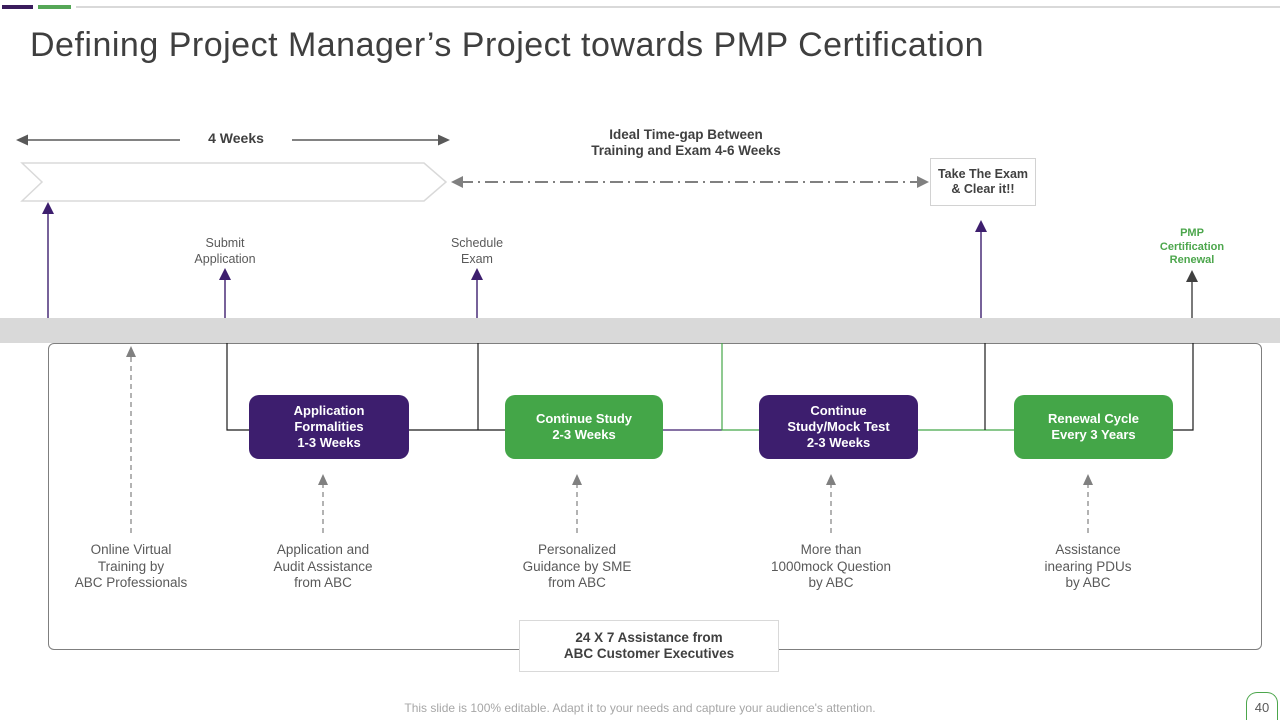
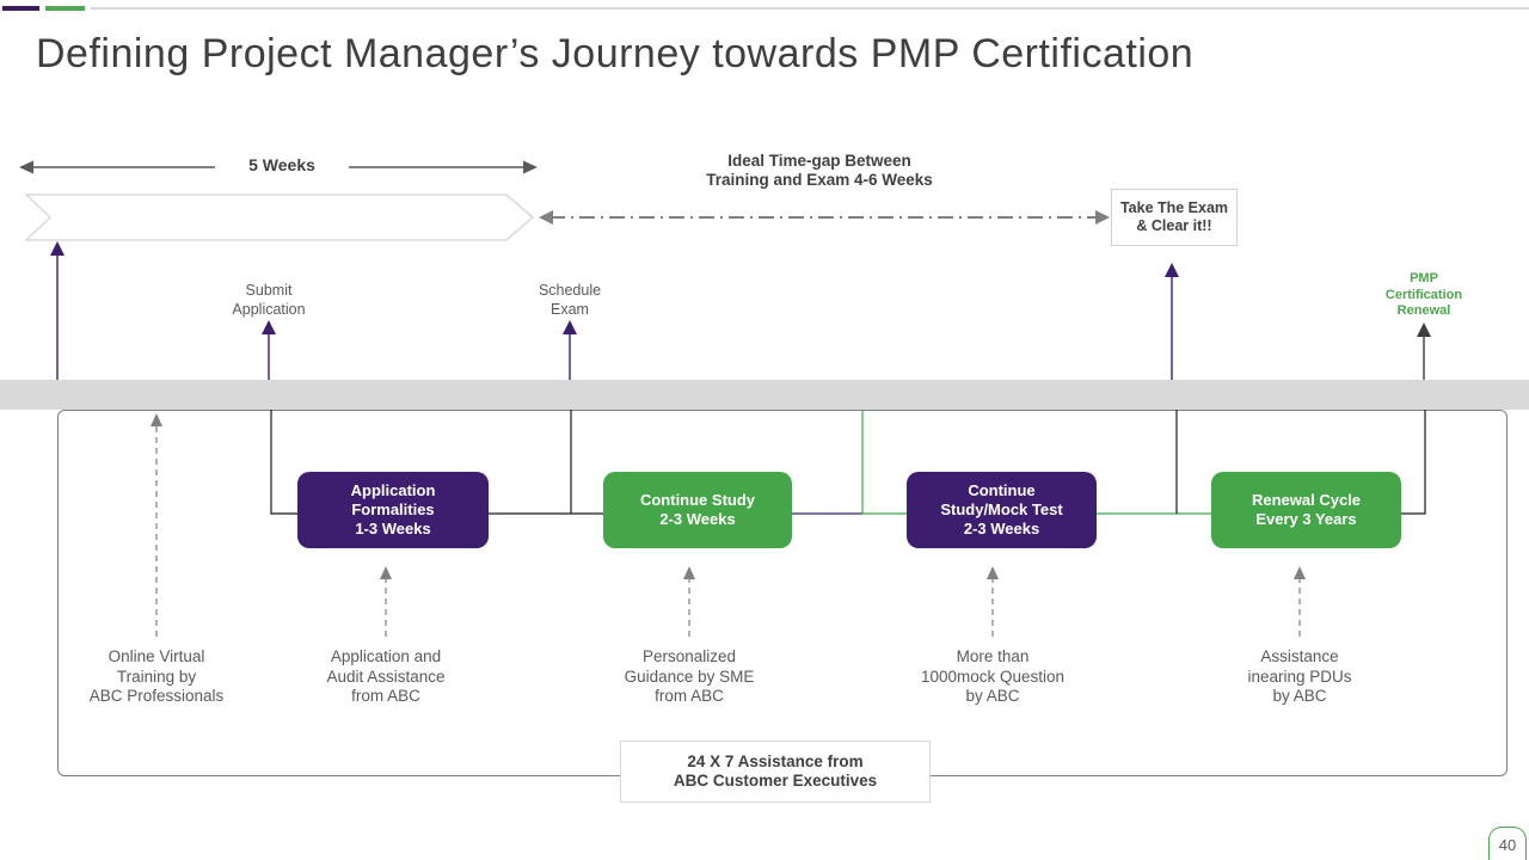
- Defining Project Manager’s Project towards PMP Certification
+ Defining Project Manager’s Journey towards PMP Certification
- 4 Weeks
+ 5 Weeks
  Ideal Time-gap Between
  Training and Exam 4-6 Weeks
  Take The Exam
  & Clear it!!
  Submit
  Application
  Schedule
  Exam
  PMP
  Certification
  Renewal
  Application
  Formalities
  1-3 Weeks
  Continue Study
  2-3 Weeks
  Continue
  Study/Mock Test
  2-3 Weeks
  Renewal Cycle
  Every 3 Years
  Online Virtual
  Training by
  ABC Professionals
  Application and
  Audit Assistance
  from ABC
  Personalized
  Guidance by SME
  from ABC
  More than
  1000mock Question
  by ABC
  Assistance
  inearing PDUs
  by ABC
  24 X 7 Assistance from
  ABC Customer Executives
- This slide is 100% editable. Adapt it to your needs and capture your audience's attention.
  40
